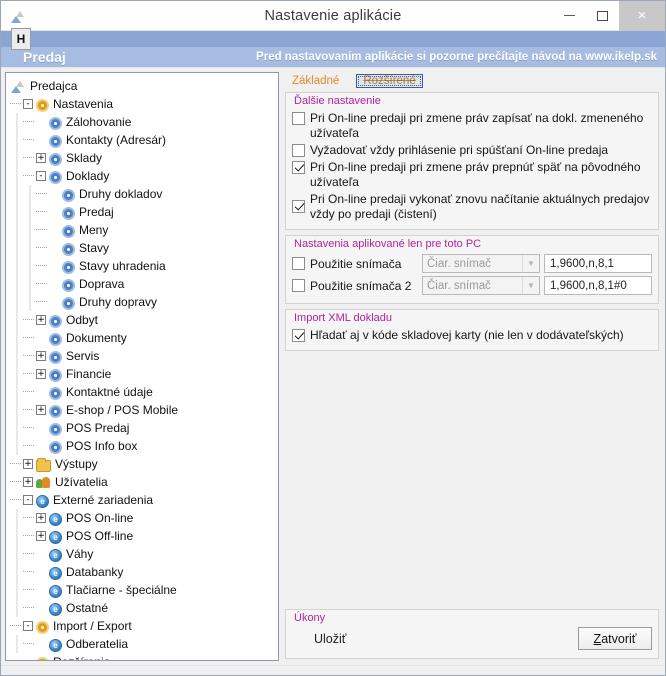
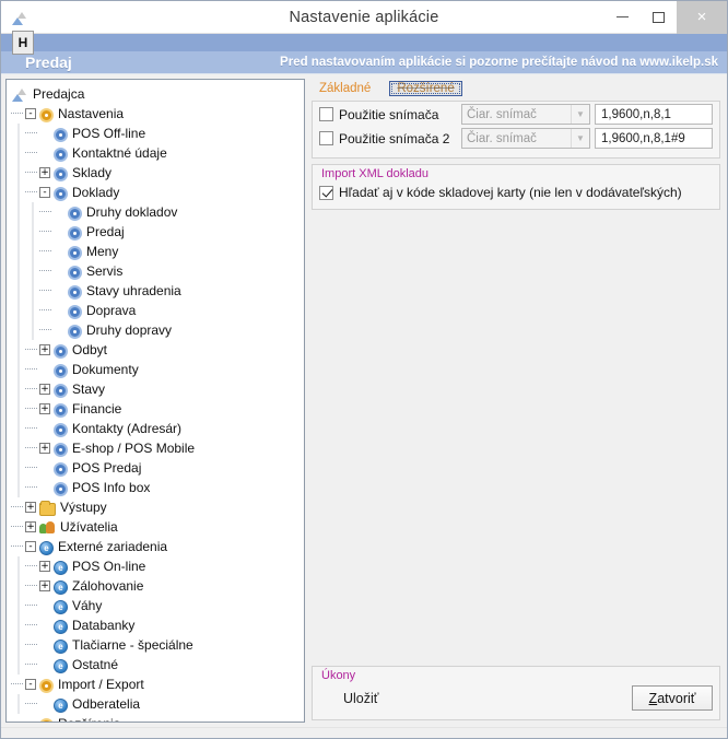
  Nastavenie aplikácie
  ×
  H
  Predaj
  Pred nastavovaním aplikácie si pozorne prečítajte návod na www.ikelp.sk
  Predajca
  -
  Nastavenia
- Zálohovanie
+ POS Off-line
- Kontakty (Adresár)
+ Kontaktné údaje
  +
  Sklady
  -
  Doklady
  Druhy dokladov
  Predaj
  Meny
- Stavy
+ Servis
  Stavy uhradenia
  Doprava
  Druhy dopravy
  +
  Odbyt
  Dokumenty
  +
- Servis
+ Stavy
  +
  Financie
- Kontaktné údaje
+ Kontakty (Adresár)
  +
  E-shop / POS Mobile
  POS Predaj
  POS Info box
  +
  Výstupy
  +
  Užívatelia
  -
  e
  Externé zariadenia
  +
  e
  POS On-line
  +
  e
- POS Off-line
+ Zálohovanie
  e
  Váhy
  e
  Databanky
  e
  Tlačiarne - špeciálne
  e
  Ostatné
  -
  Import / Export
  e
  Odberatelia
  Základné
  Rozšírené
- Ďalšie nastavenie
- Pri On-line predaji pri zmene práv zapísať na dokl. zmeneného užívateľa
- Vyžadovať vždy prihlásenie pri spúšťaní On-line predaja
- Pri On-line predaji pri zmene práv prepnúť späť na pôvodného užívateľa
- Pri On-line predaji vykonať znovu načítanie aktuálnych predajov vždy po predaji (čistení)
- Nastavenia aplikované len pre toto PC
  Použitie snímača
  Čiar. snímač
  ▼
  1,9600,n,8,1
  Použitie snímača 2
  Čiar. snímač
  ▼
- 1,9600,n,8,1#0
+ 1,9600,n,8,1#9
  Import XML dokladu
  Hľadať aj v kóde skladovej karty (nie len v dodávateľských)
  Úkony
  Uložiť
  Z
  atvoriť
